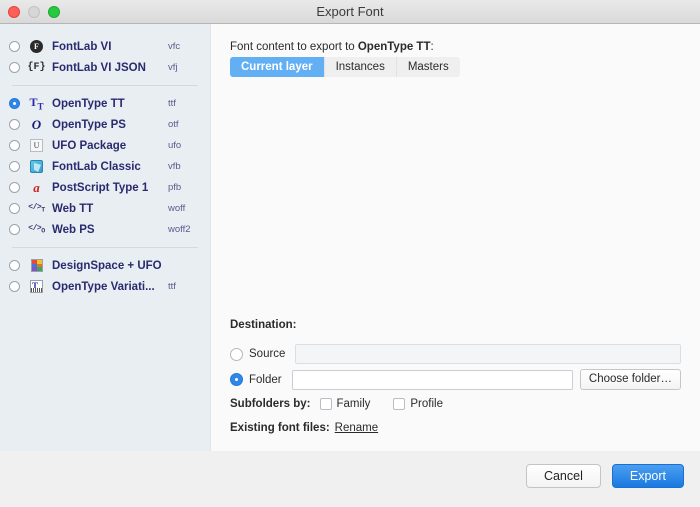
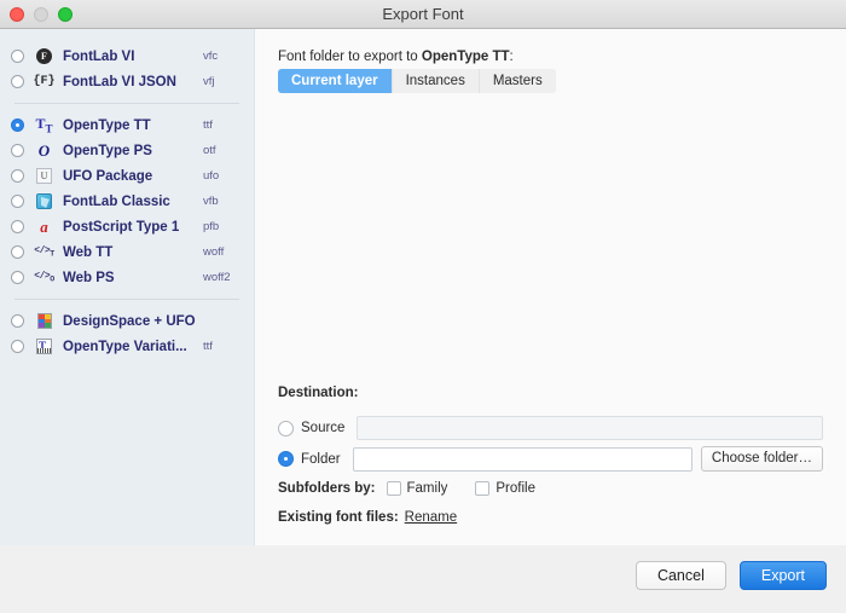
  Export Font
  F
  FontLab VI
  vfc
  {F}
  FontLab VI JSON
  vfj
  TT
  OpenType TT
  ttf
  O
  OpenType PS
  otf
  U
  UFO Package
  ufo
  FontLab Classic
  vfb
  a
  PostScript Type 1
  pfb
  </>T
  Web TT
  woff
  </>O
  Web PS
  woff2
  DesignSpace + UFO
  T
  OpenType Variati...
  ttf
- Font content to export to OpenType TT:
+ Font folder to export to OpenType TT:
  Current layer
  Instances
  Masters
  Destination:
  Source
  Folder
  Choose folder…
  Subfolders by:
  Family
  Profile
  Existing font files:
  Rename
  Cancel
  Export
